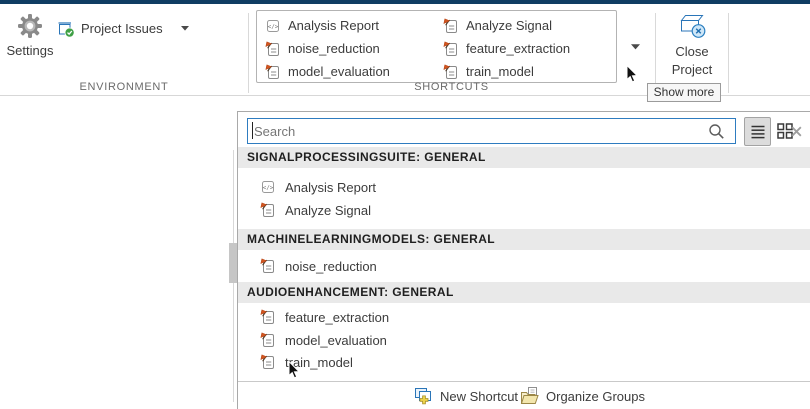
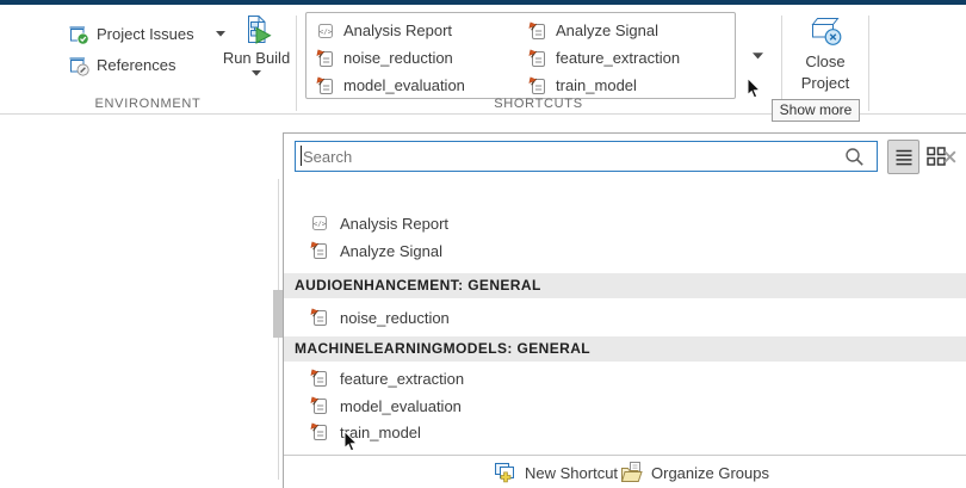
- Settings
  Project Issues
+ References
+ Run Build
  ENVIRONMENT
  Analysis Report
  noise_reduction
  model_evaluation
  Analyze Signal
  feature_extraction
  train_model
  SHORTCUTS
  Close
  Project
  Show more
  Search
- SIGNALPROCESSINGSUITE: GENERAL
  Analysis Report
  Analyze Signal
- MACHINELEARNINGMODELS: GENERAL
+ AUDIOENHANCEMENT: GENERAL
  noise_reduction
- AUDIOENHANCEMENT: GENERAL
+ MACHINELEARNINGMODELS: GENERAL
  feature_extraction
  model_evaluation
  train_model
  New Shortcut
  Organize Groups
